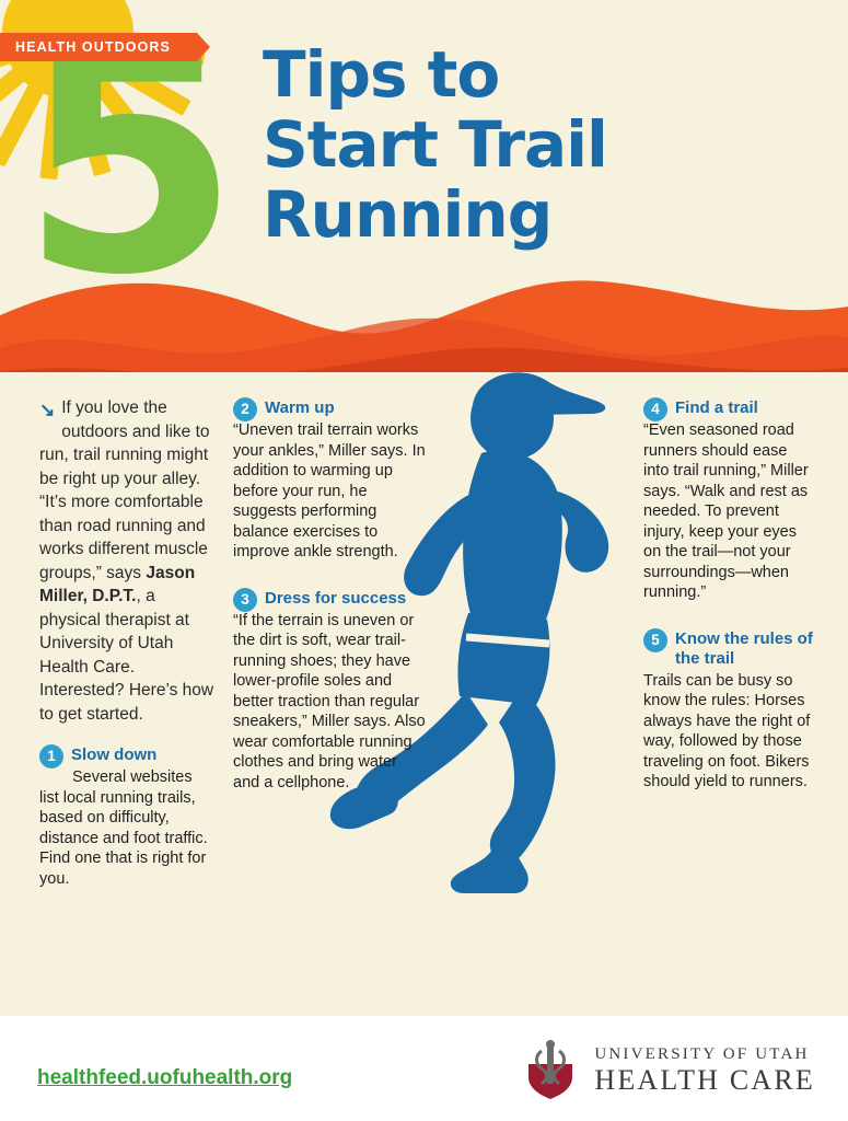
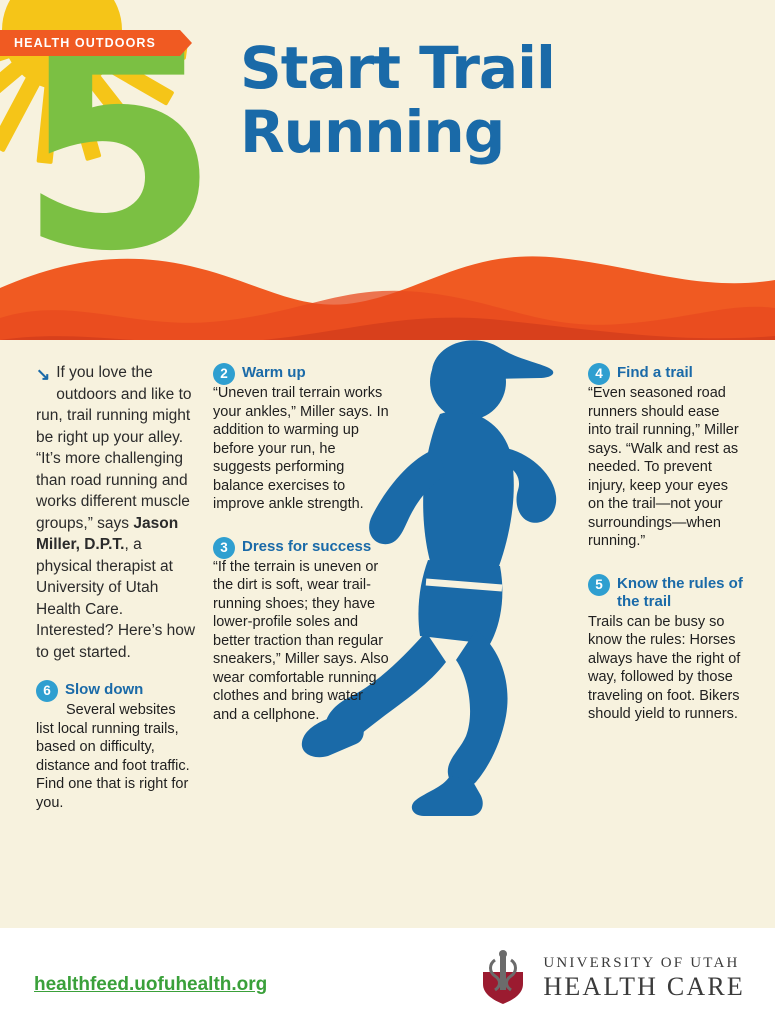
  HEALTH OUTDOORS
  5
- Tips to
  Start Trail
  Running
  ↘
- If you love the outdoors and like to run, trail running might be right up your alley. “It’s more comfortable than road running and works different muscle groups,” says Jason Miller, D.P.T., a physical therapist at University of Utah Health Care. Interested? Here’s how to get started.
+ If you love the outdoors and like to run, trail running might be right up your alley. “It’s more challenging than road running and works different muscle groups,” says Jason Miller, D.P.T., a physical therapist at University of Utah Health Care. Interested? Here’s how to get started.
- 1
+ 6
  Slow down
  Several websites list local running trails, based on difficulty, distance and foot traffic. Find one that is right for you.
  2
  Warm up
  “Uneven trail terrain works your ankles,” Miller says. In addition to warming up before your run, he suggests performing balance exercises to improve ankle strength.
  3
  Dress for success
  “If the terrain is uneven or the dirt is soft, wear trail-running shoes; they have lower-profile soles and better traction than regular sneakers,” Miller says. Also wear comfortable running clothes and bring water and a cellphone.
  4
  Find a trail
  “Even seasoned road runners should ease into trail running,” Miller says. “Walk and rest as needed. To prevent injury, keep your eyes on the trail—not your surroundings—when running.”
  5
  Know the rules of the trail
  Trails can be busy so know the rules: Horses always have the right of way, followed by those traveling on foot. Bikers should yield to runners.
  healthfeed.uofuhealth.org
  UNIVERSITY OF UTAH
  HEALTH CARE
